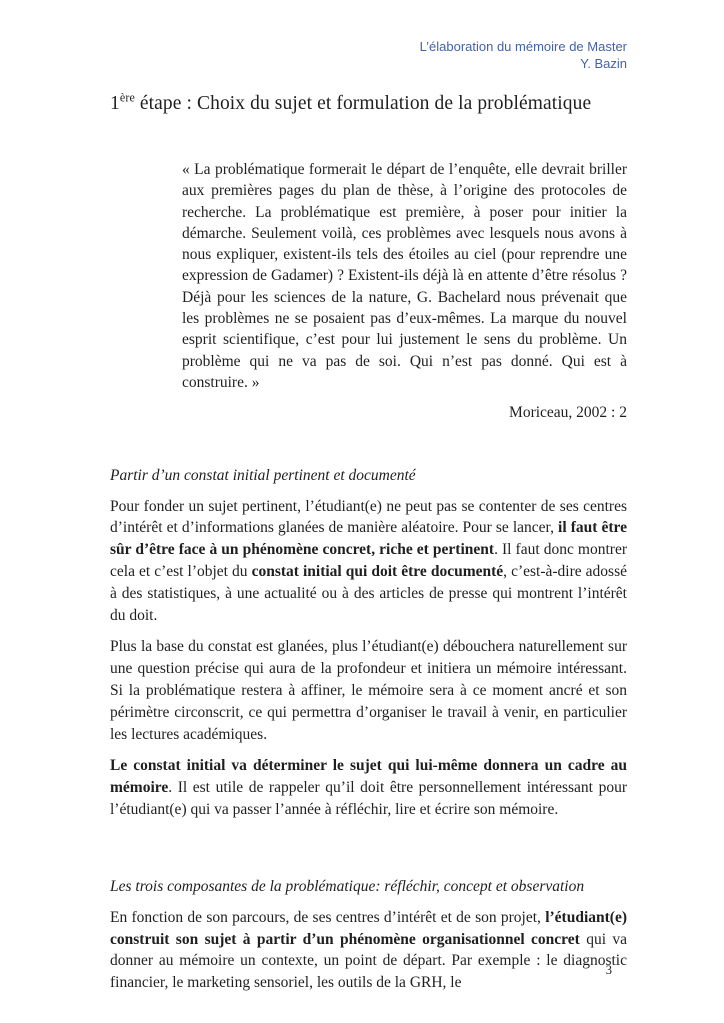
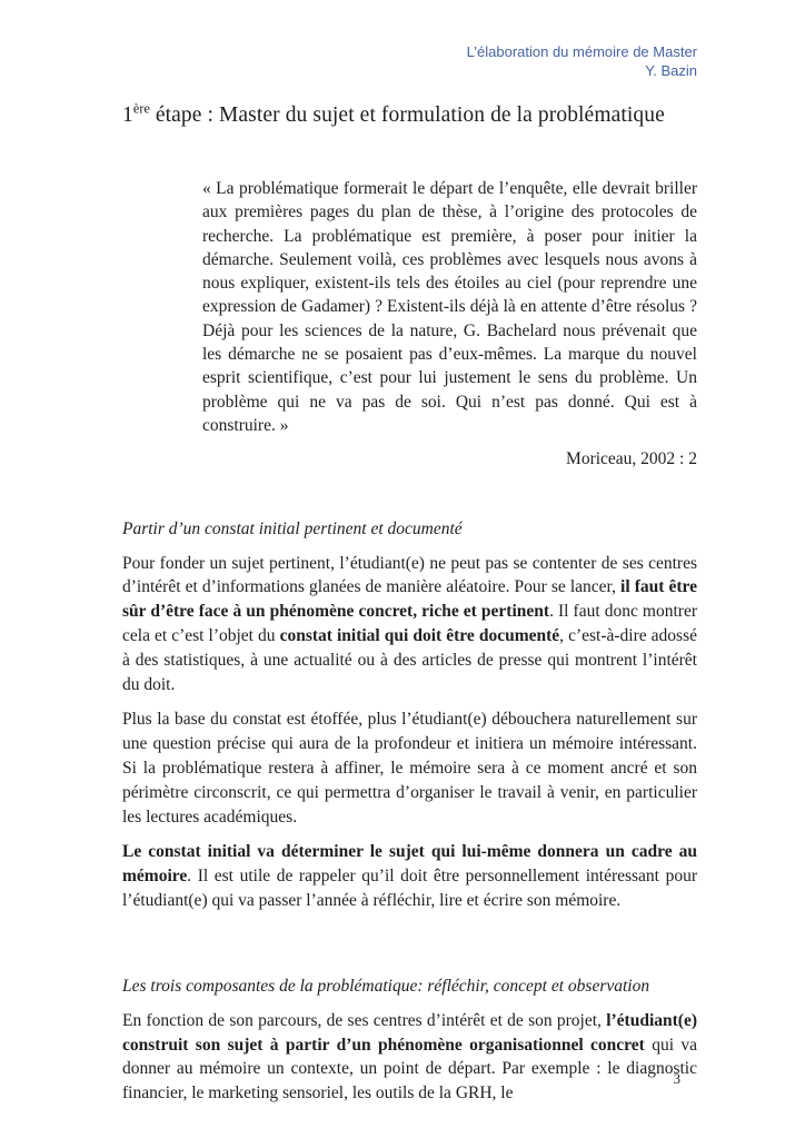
  L’élaboration du mémoire de Master
  Y. Bazin
- 1ère étape : Choix du sujet et formulation de la problématique
+ 1ère étape : Master du sujet et formulation de la problématique
- « La problématique formerait le départ de l’enquête, elle devrait briller aux premières pages du plan de thèse, à l’origine des protocoles de recherche. La problématique est première, à poser pour initier la démarche. Seulement voilà, ces problèmes avec lesquels nous avons à nous expliquer, existent-ils tels des étoiles au ciel (pour reprendre une expression de Gadamer) ? Existent-ils déjà là en attente d’être résolus ? Déjà pour les sciences de la nature, G. Bachelard nous prévenait que les problèmes ne se posaient pas d’eux-mêmes. La marque du nouvel esprit scientifique, c’est pour lui justement le sens du problème. Un problème qui ne va pas de soi. Qui n’est pas donné. Qui est à construire. »
+ « La problématique formerait le départ de l’enquête, elle devrait briller aux premières pages du plan de thèse, à l’origine des protocoles de recherche. La problématique est première, à poser pour initier la démarche. Seulement voilà, ces problèmes avec lesquels nous avons à nous expliquer, existent-ils tels des étoiles au ciel (pour reprendre une expression de Gadamer) ? Existent-ils déjà là en attente d’être résolus ? Déjà pour les sciences de la nature, G. Bachelard nous prévenait que les démarche ne se posaient pas d’eux-mêmes. La marque du nouvel esprit scientifique, c’est pour lui justement le sens du problème. Un problème qui ne va pas de soi. Qui n’est pas donné. Qui est à construire. »
  Moriceau, 2002 : 2
  Partir d’un constat initial pertinent et documenté
  Pour fonder un sujet pertinent, l’étudiant(e) ne peut pas se contenter de ses centres d’intérêt et d’informations glanées de manière aléatoire. Pour se lancer, il faut être sûr d’être face à un phénomène concret, riche et pertinent. Il faut donc montrer cela et c’est l’objet du constat initial qui doit être documenté, c’est-à-dire adossé à des statistiques, à une actualité ou à des articles de presse qui montrent l’intérêt du doit.
- Plus la base du constat est glanées, plus l’étudiant(e) débouchera naturellement sur une question précise qui aura de la profondeur et initiera un mémoire intéressant. Si la problématique restera à affiner, le mémoire sera à ce moment ancré et son périmètre circonscrit, ce qui permettra d’organiser le travail à venir, en particulier les lectures académiques.
+ Plus la base du constat est étoffée, plus l’étudiant(e) débouchera naturellement sur une question précise qui aura de la profondeur et initiera un mémoire intéressant. Si la problématique restera à affiner, le mémoire sera à ce moment ancré et son périmètre circonscrit, ce qui permettra d’organiser le travail à venir, en particulier les lectures académiques.
  Le constat initial va déterminer le sujet qui lui-même donnera un cadre au mémoire. Il est utile de rappeler qu’il doit être personnellement intéressant pour l’étudiant(e) qui va passer l’année à réfléchir, lire et écrire son mémoire.
  Les trois composantes de la problématique: réfléchir, concept et observation
  En fonction de son parcours, de ses centres d’intérêt et de son projet, l’étudiant(e) construit son sujet à partir d’un phénomène organisationnel concret qui va donner au mémoire un contexte, un point de départ. Par exemple : le diagnostic financier, le marketing sensoriel, les outils de la GRH, le
  3
